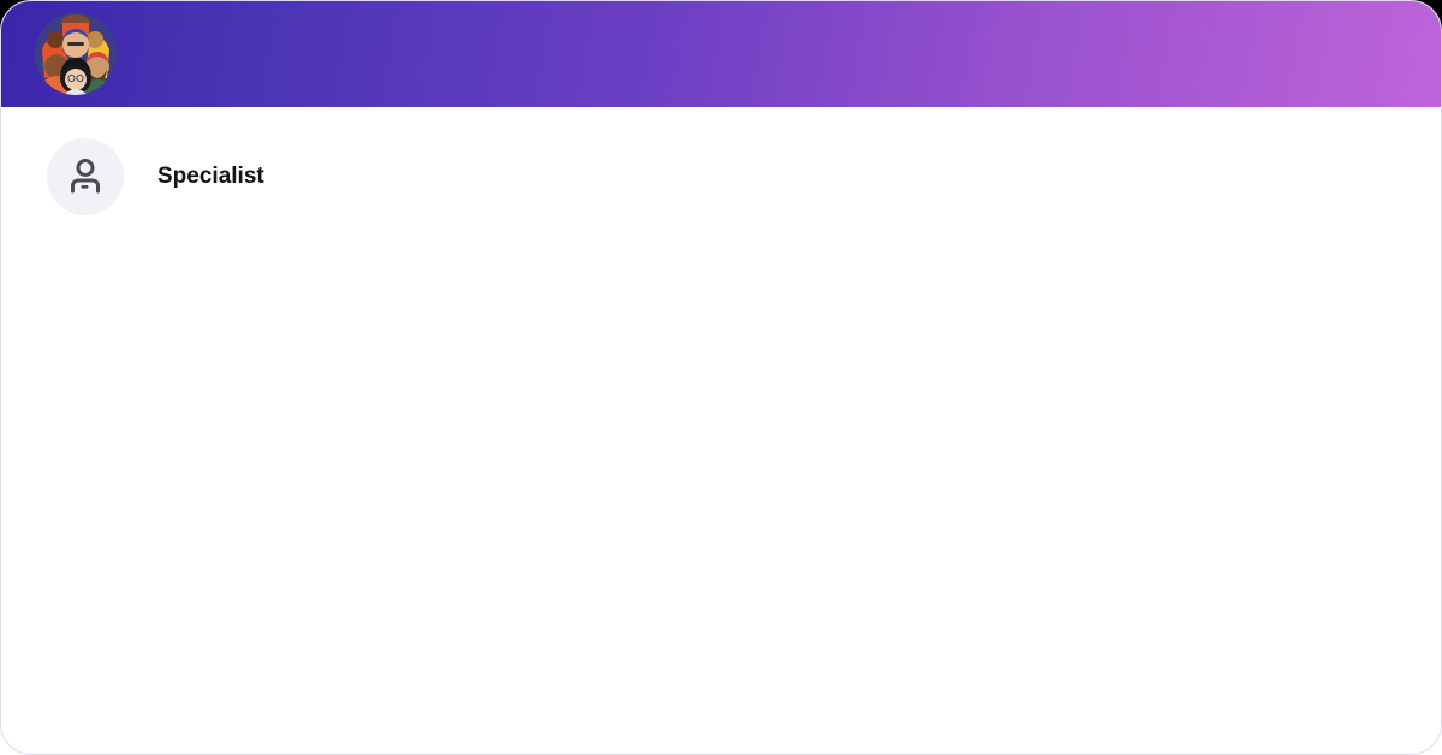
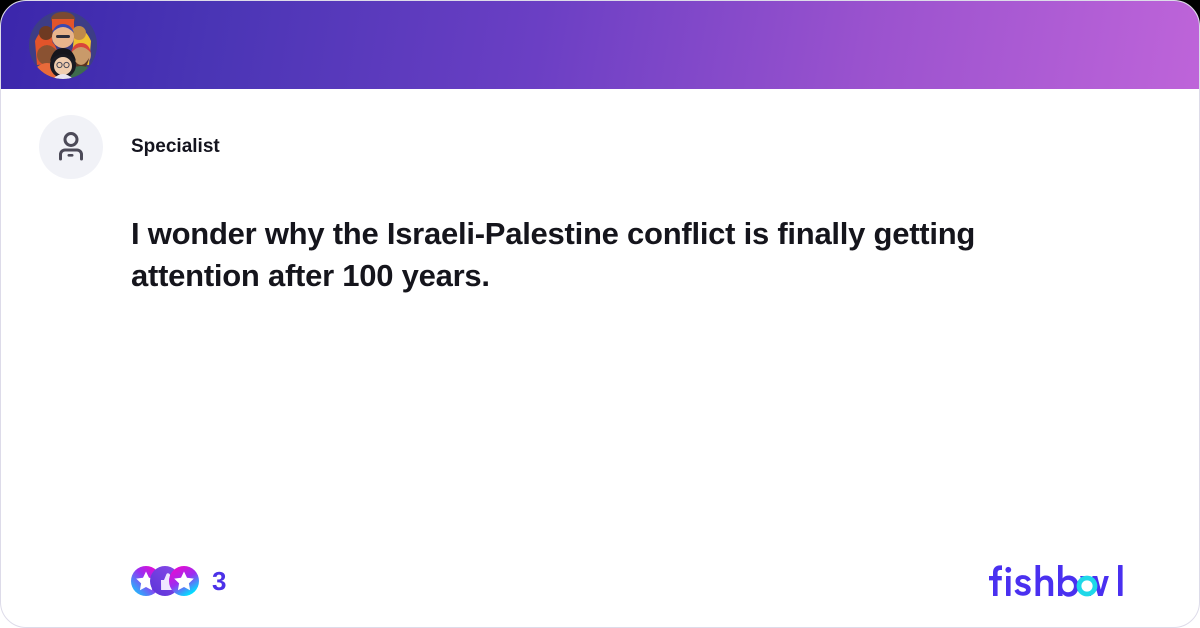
  Specialist
+ I wonder why the Israeli-Palestine conflict is finally getting attention after 100 years.
+ 3
